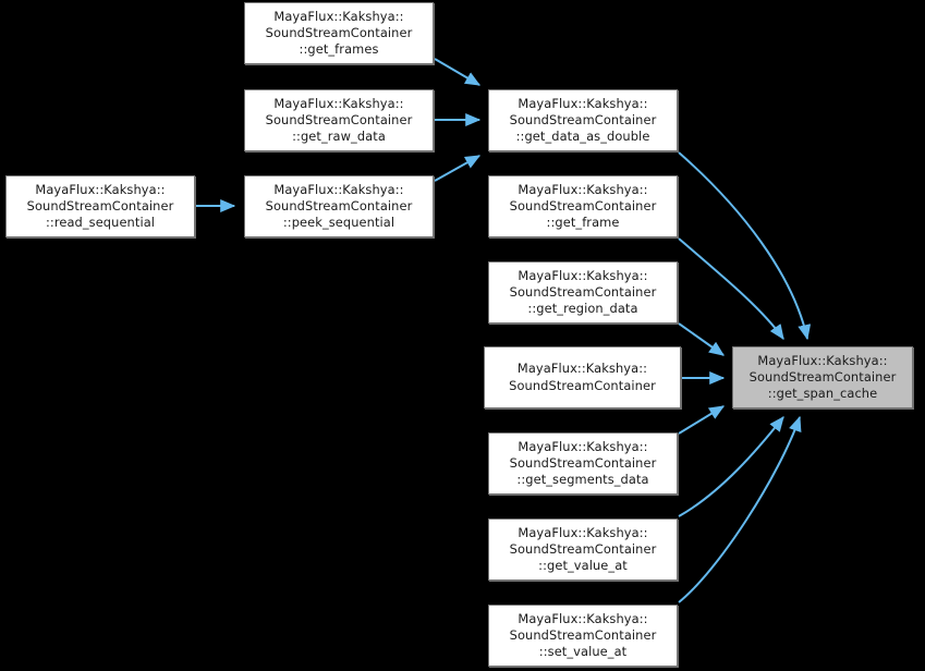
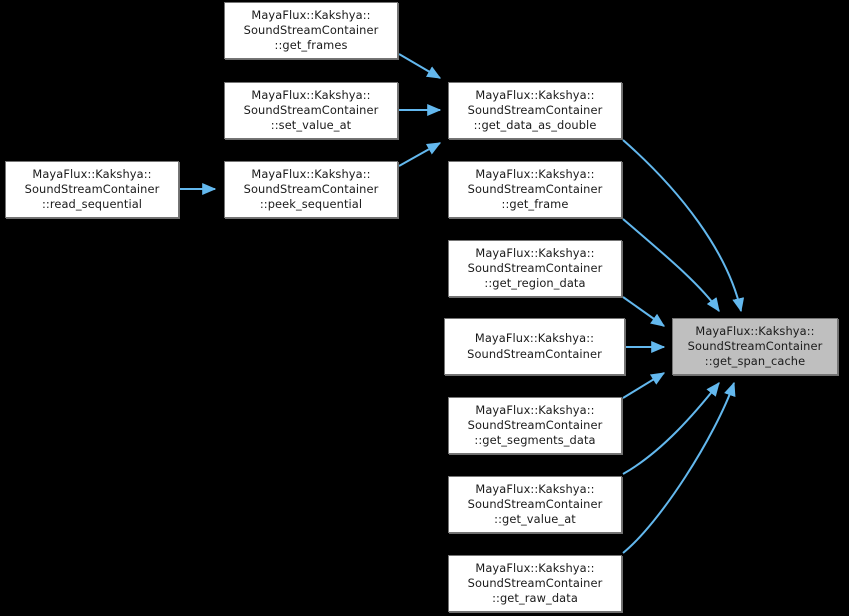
  MayaFlux::Kakshya::
  SoundStreamContainer
  ::read_sequential
  MayaFlux::Kakshya::
  SoundStreamContainer
  ::get_frames
  MayaFlux::Kakshya::
  SoundStreamContainer
- ::get_raw_data
+ ::set_value_at
  MayaFlux::Kakshya::
  SoundStreamContainer
  ::peek_sequential
  MayaFlux::Kakshya::
  SoundStreamContainer
  ::get_data_as_double
  MayaFlux::Kakshya::
  SoundStreamContainer
  ::get_frame
  MayaFlux::Kakshya::
  SoundStreamContainer
  ::get_region_data
  MayaFlux::Kakshya::
  SoundStreamContainer
  MayaFlux::Kakshya::
  SoundStreamContainer
  ::get_segments_data
  MayaFlux::Kakshya::
  SoundStreamContainer
  ::get_value_at
  MayaFlux::Kakshya::
  SoundStreamContainer
- ::set_value_at
+ ::get_raw_data
  MayaFlux::Kakshya::
  SoundStreamContainer
  ::get_span_cache
